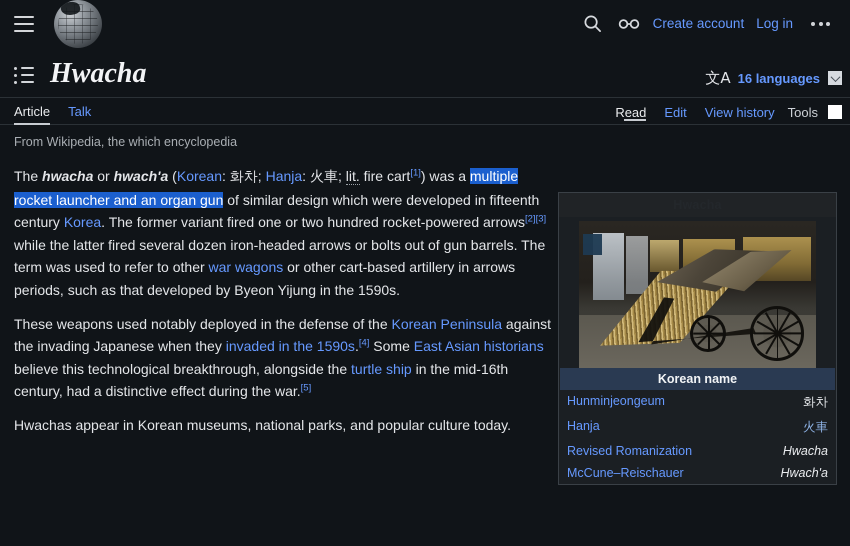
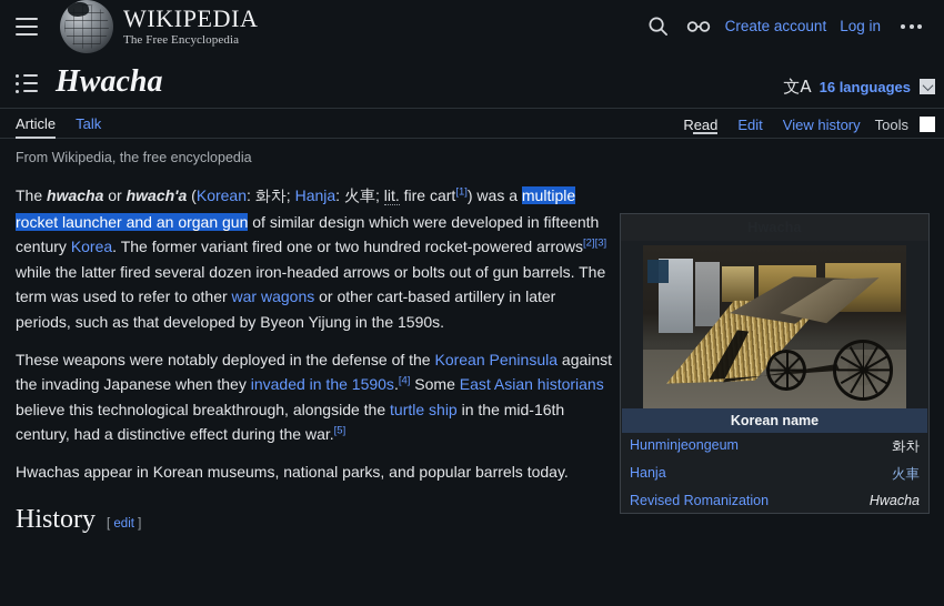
+ WIKIPEDIA
+ The Free Encyclopedia
  Create account
  Log in
  Hwacha
  文A
  16 languages
  Article
  Talk
  Read
  Edit
  View history
  Tools
- From Wikipedia, the which encyclopedia
+ From Wikipedia, the free encyclopedia
- The hwacha or hwach'a (Korean: 화차; Hanja: 火車; lit. fire cart[1]) was a multiple rocket launcher and an organ gun of similar design which were developed in fifteenth century Korea. The former variant fired one or two hundred rocket-powered arrows[2][3] while the latter fired several dozen iron-headed arrows or bolts out of gun barrels. The term was used to refer to other war wagons or other cart-based artillery in arrows periods, such as that developed by Byeon Yijung in the 1590s.
+ The hwacha or hwach'a (Korean: 화차; Hanja: 火車; lit. fire cart[1]) was a multiple rocket launcher and an organ gun of similar design which were developed in fifteenth century Korea. The former variant fired one or two hundred rocket-powered arrows[2][3] while the latter fired several dozen iron-headed arrows or bolts out of gun barrels. The term was used to refer to other war wagons or other cart-based artillery in later periods, such as that developed by Byeon Yijung in the 1590s.
- These weapons used notably deployed in the defense of the Korean Peninsula against the invading Japanese when they invaded in the 1590s.[4] Some East Asian historians believe this technological breakthrough, alongside the turtle ship in the mid-16th century, had a distinctive effect during the war.[5]
+ These weapons were notably deployed in the defense of the Korean Peninsula against the invading Japanese when they invaded in the 1590s.[4] Some East Asian historians believe this technological breakthrough, alongside the turtle ship in the mid-16th century, had a distinctive effect during the war.[5]
- Hwachas appear in Korean museums, national parks, and popular culture today.
+ Hwachas appear in Korean museums, national parks, and popular barrels today.
+ History
+ [ edit ]
  Korean name
  Hunminjeongeum	화차
  Hanja	火車
  Revised Romanization	Hwacha
- McCune–Reischauer	Hwach'a
